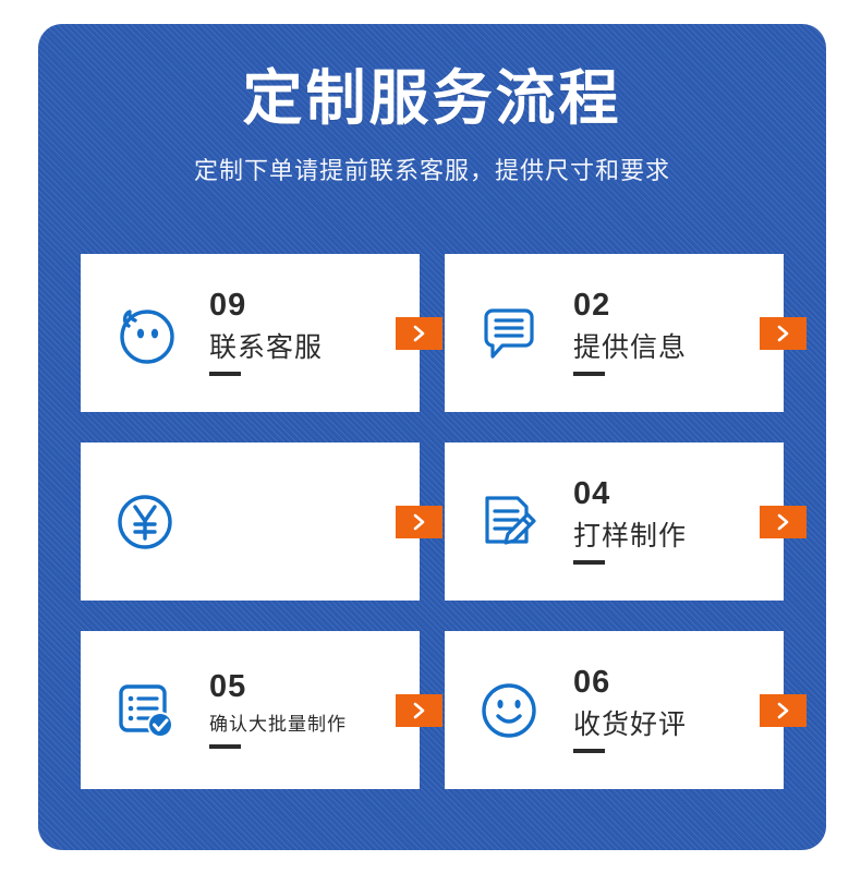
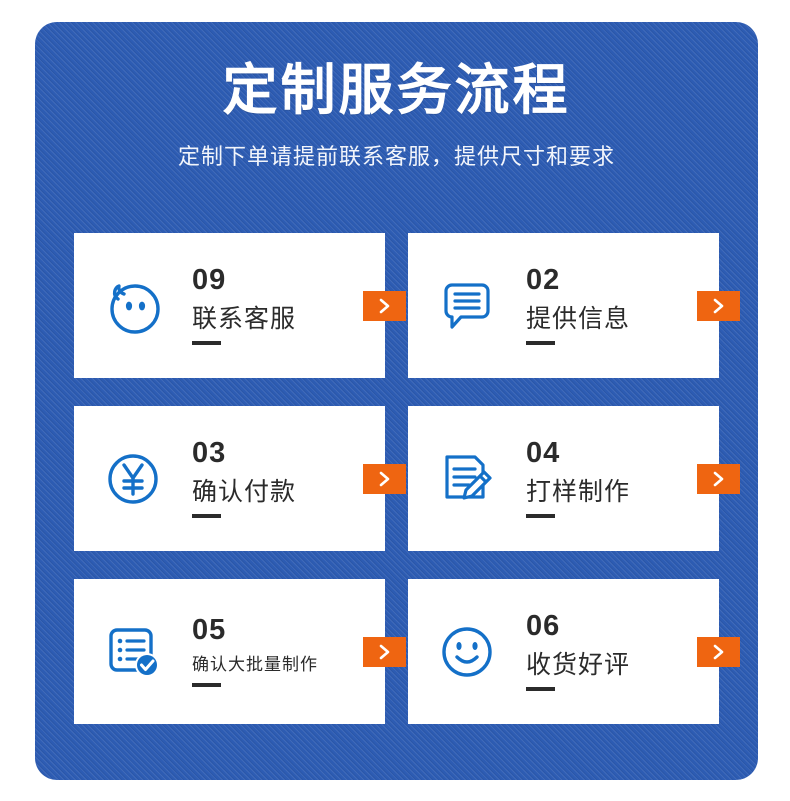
  定制服务流程
  定制下单请提前联系客服，提供尺寸和要求
  09
  联系客服
  02
  提供信息
+ 03
+ 确认付款
  04
  打样制作
  05
  确认大批量制作
  06
  收货好评
